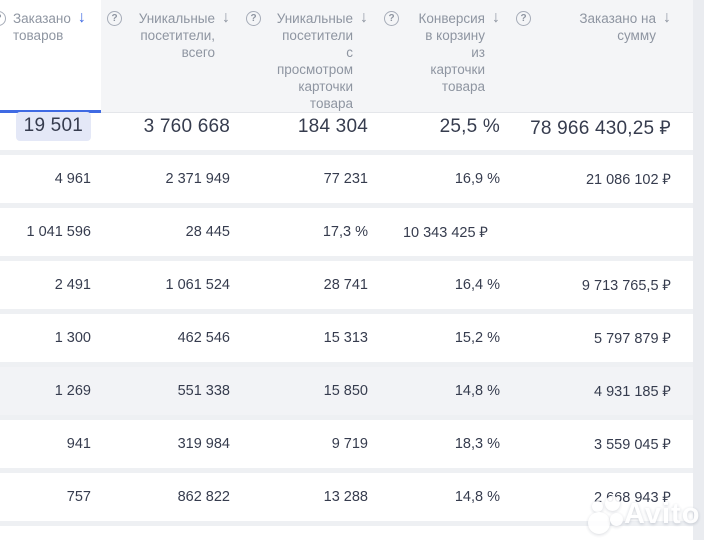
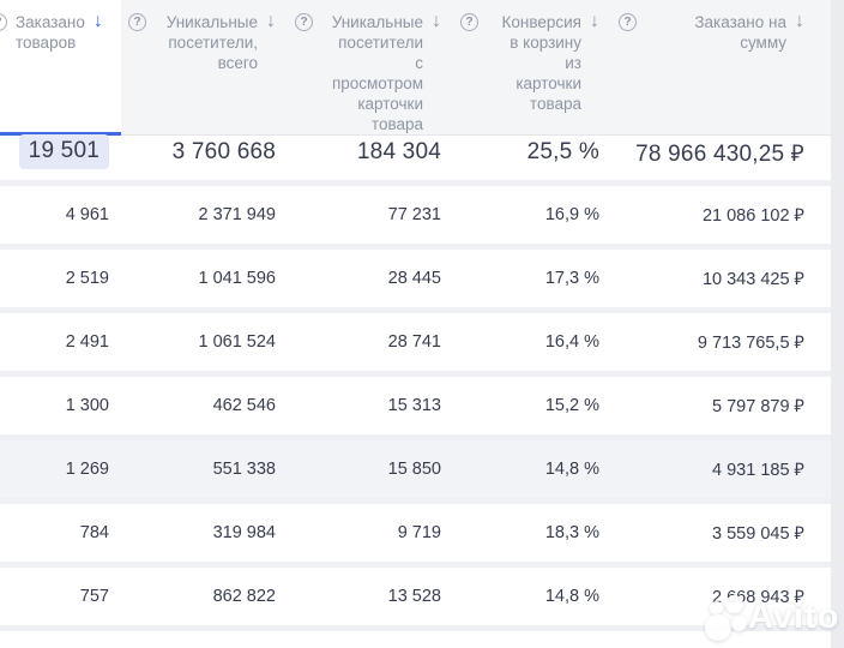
  Заказано
  товаров
  ↓
  ?
  Уникальные
  посетители,
  всего
  ↓
  ?
  Уникальные
  посетители
  с
  просмотром
  карточки
  товара
  ↓
  ?
  Конверсия
  в корзину
  из
  карточки
  товара
  ↓
  ?
  Заказано на
  сумму
  ↓
  19 501
  3 760 668
  184 304
  25,5 %
  78 966 430,25 ₽
  4 961
  2 371 949
  77 231
  16,9 %
  21 086 102 ₽
+ 2 519
  1 041 596
  28 445
  17,3 %
  10 343 425 ₽
  2 491
  1 061 524
  28 741
  16,4 %
  9 713 765,5 ₽
  1 300
  462 546
  15 313
  15,2 %
  5 797 879 ₽
  1 269
  551 338
  15 850
  14,8 %
  4 931 185 ₽
- 941
+ 784
  319 984
  9 719
  18,3 %
  3 559 045 ₽
  757
  862 822
- 13 288
+ 13 528
  14,8 %
  28 943 ₽
  Avito
